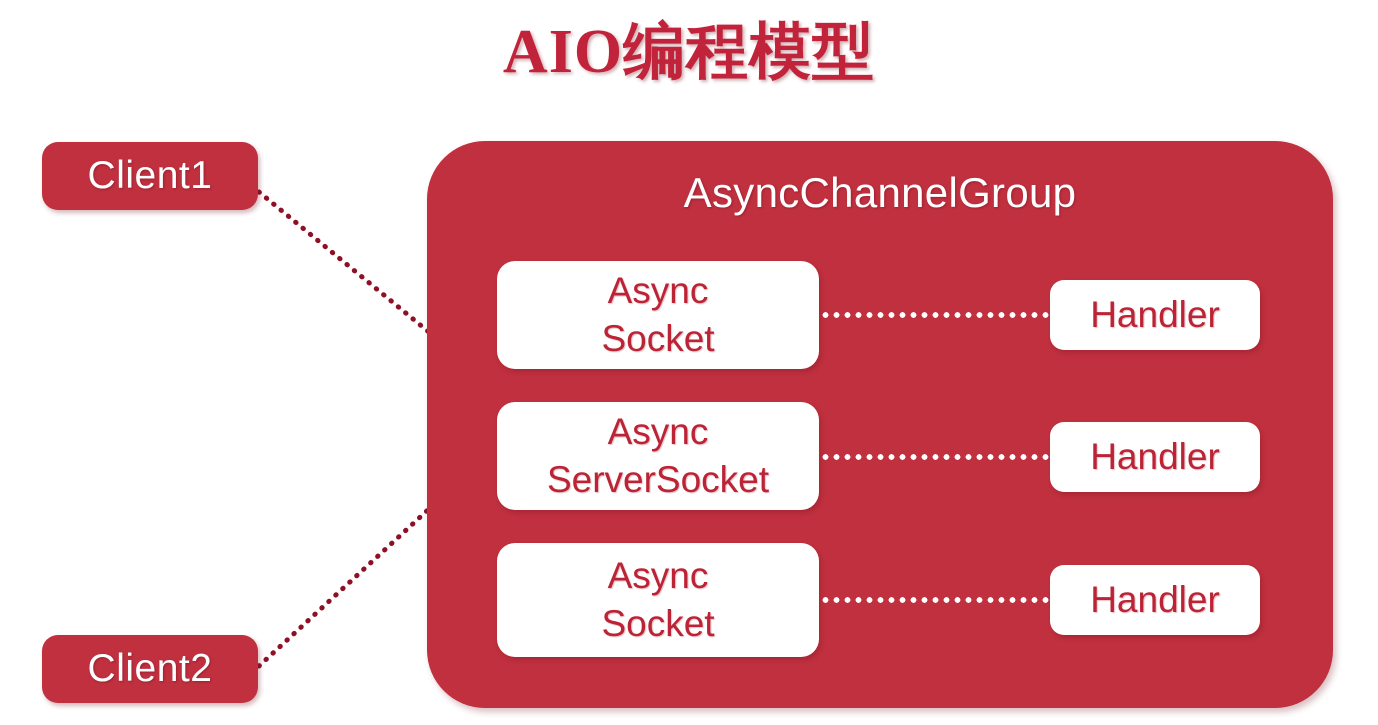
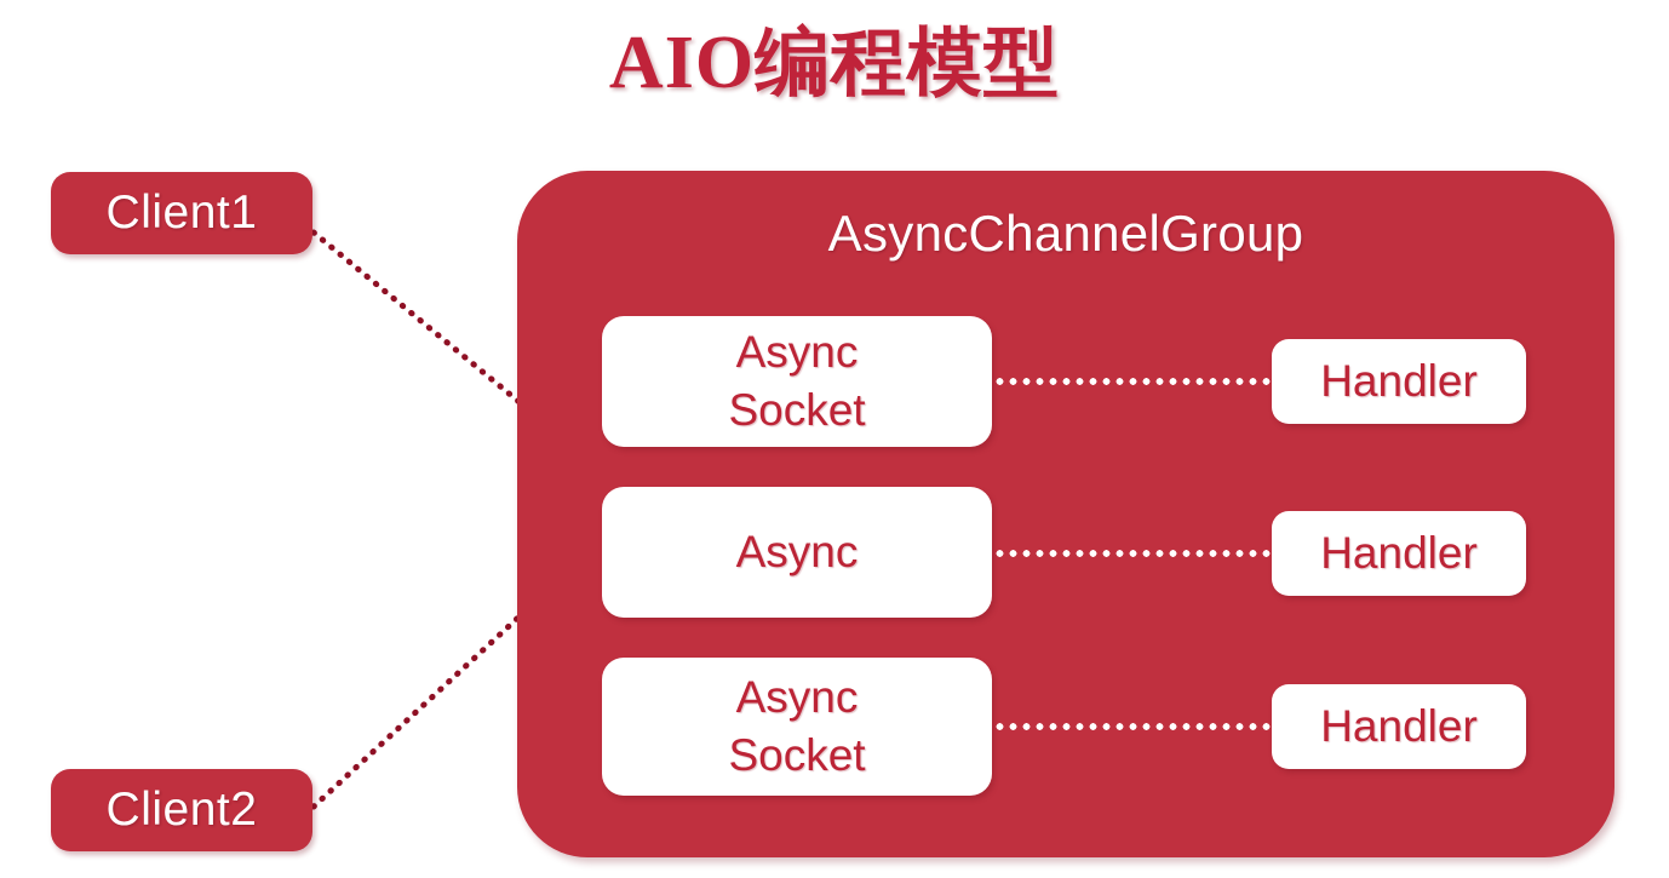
  AIO编程模型
  Client1
  Client2
  AsyncChannelGroup
  Async
  Socket
  Async
- ServerSocket
  Async
  Socket
  Handler
  Handler
  Handler
